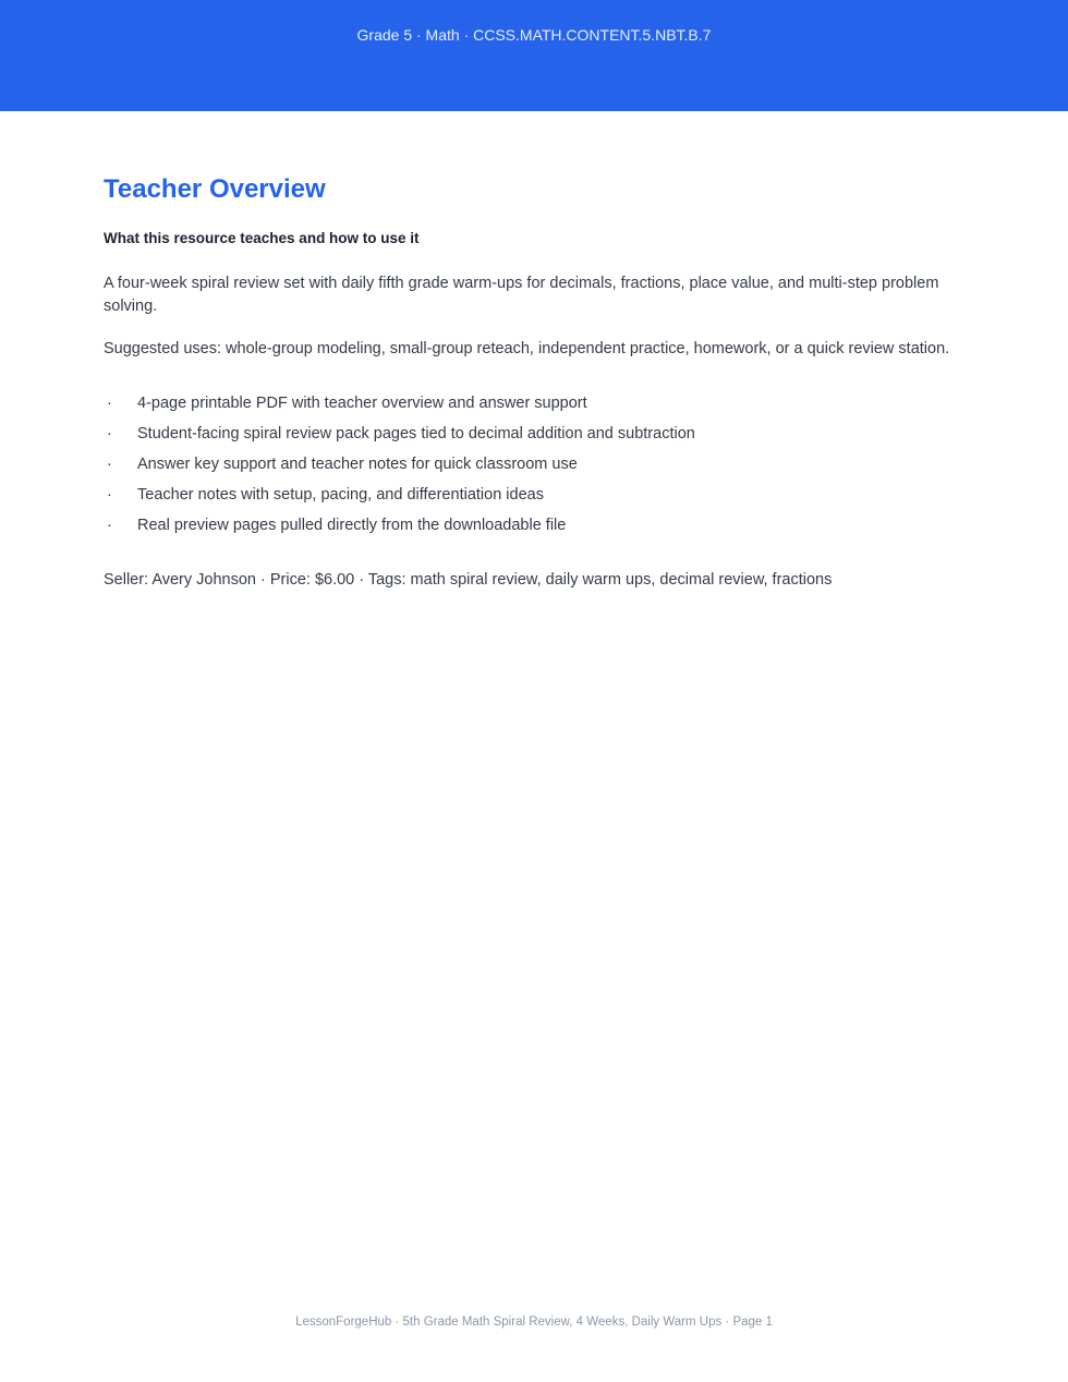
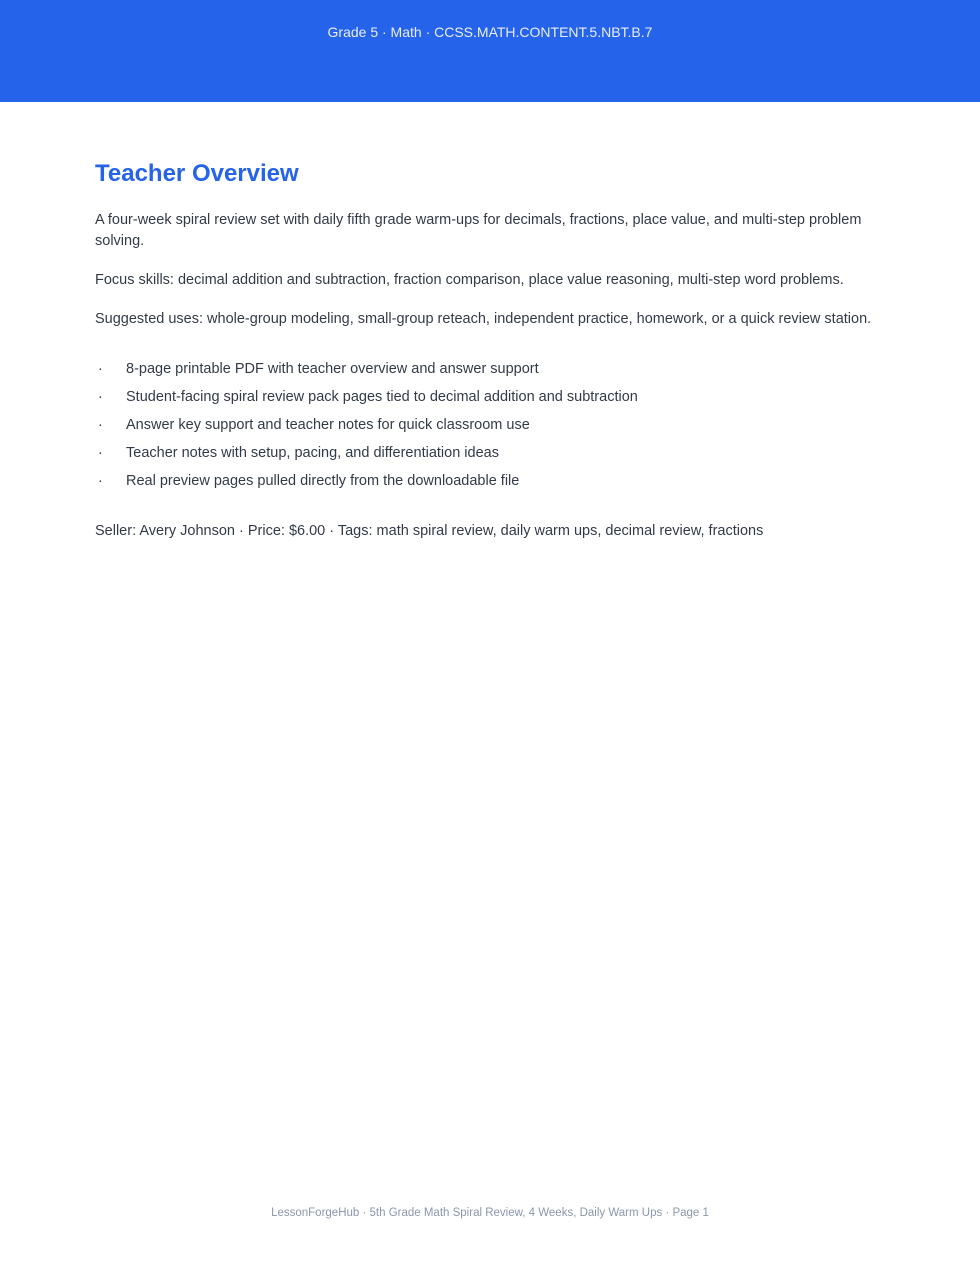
  Grade 5 · Math · CCSS.MATH.CONTENT.5.NBT.B.7
  Teacher Overview
- What this resource teaches and how to use it
  A four-week spiral review set with daily fifth grade warm-ups for decimals, fractions, place value, and multi-step problem solving.
+ Focus skills: decimal addition and subtraction, fraction comparison, place value reasoning, multi-step word problems.
  Suggested uses: whole-group modeling, small-group reteach, independent practice, homework, or a quick review station.
  ·
- 4-page printable PDF with teacher overview and answer support
+ 8-page printable PDF with teacher overview and answer support
  ·
  Student-facing spiral review pack pages tied to decimal addition and subtraction
  ·
  Answer key support and teacher notes for quick classroom use
  ·
  Teacher notes with setup, pacing, and differentiation ideas
  ·
  Real preview pages pulled directly from the downloadable file
  Seller: Avery Johnson · Price: $6.00 · Tags: math spiral review, daily warm ups, decimal review, fractions
  LessonForgeHub · 5th Grade Math Spiral Review, 4 Weeks, Daily Warm Ups · Page 1
